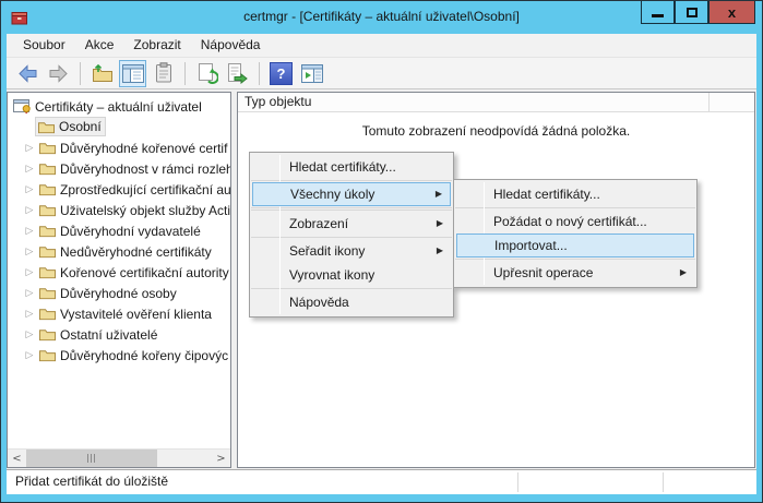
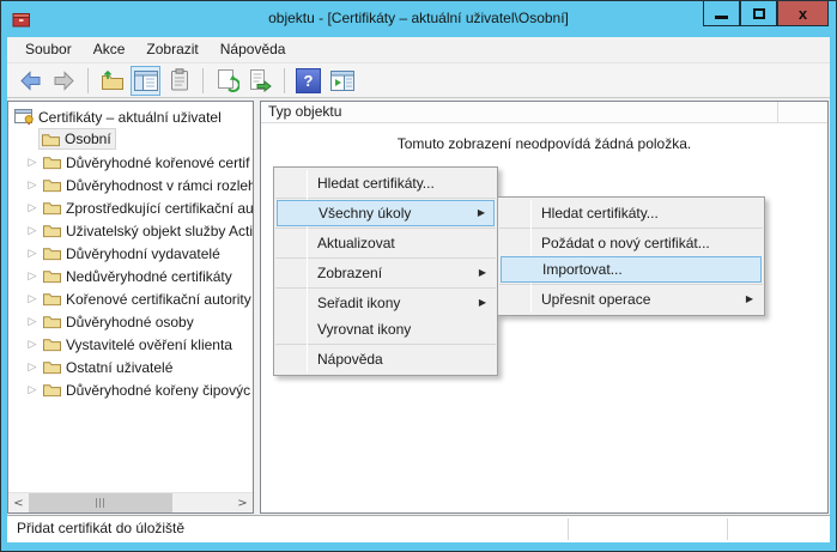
- certmgr - [Certifikáty – aktuální uživatel\Osobní]
+ objektu - [Certifikáty – aktuální uživatel\Osobní]
  x
  Soubor
  Akce
  Zobrazit
  Nápověda
  ?
  Certifikáty – aktuální uživatel
  Osobní
  ▷
  Důvěryhodné kořenové certif
  ▷
  Důvěryhodnost v rámci rozleh
  ▷
  Zprostředkující certifikační au
  ▷
  Uživatelský objekt služby Acti
  ▷
  Důvěryhodní vydavatelé
  ▷
  Nedůvěryhodné certifikáty
  ▷
  Kořenové certifikační autority
  ▷
  Důvěryhodné osoby
  ▷
  Vystavitelé ověření klienta
  ▷
  Ostatní uživatelé
  ▷
  Důvěryhodné kořeny čipovýc
  <
  >
  Typ objektu
  Tomuto zobrazení neodpovídá žádná položka.
  Hledat certifikáty...
  Všechny úkoly
  ▶
+ Aktualizovat
  Zobrazení
  ▶
  Seřadit ikony
  ▶
  Vyrovnat ikony
  Nápověda
  Hledat certifikáty...
  Požádat o nový certifikát...
  Importovat...
  Upřesnit operace
  ▶
  Přidat certifikát do úložiště
